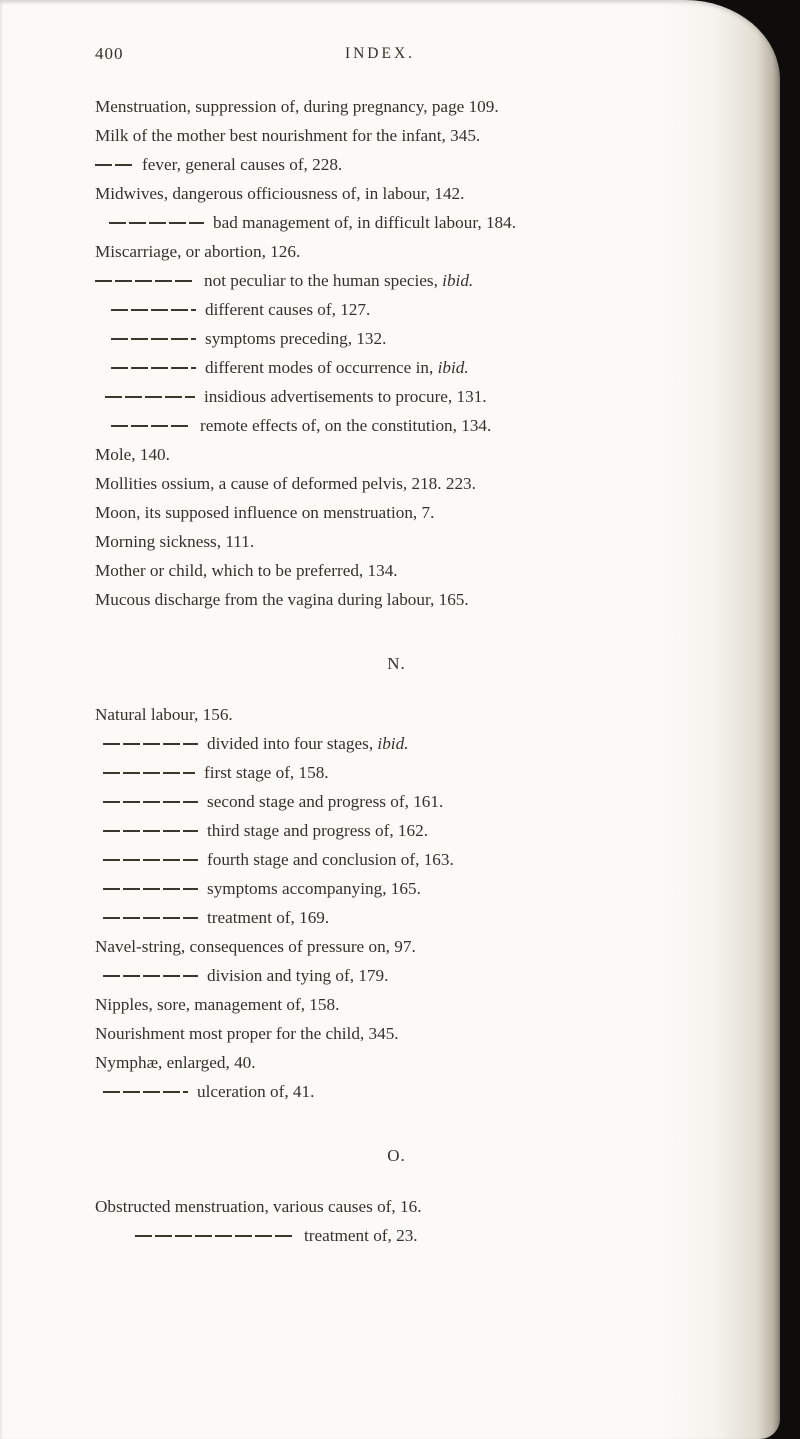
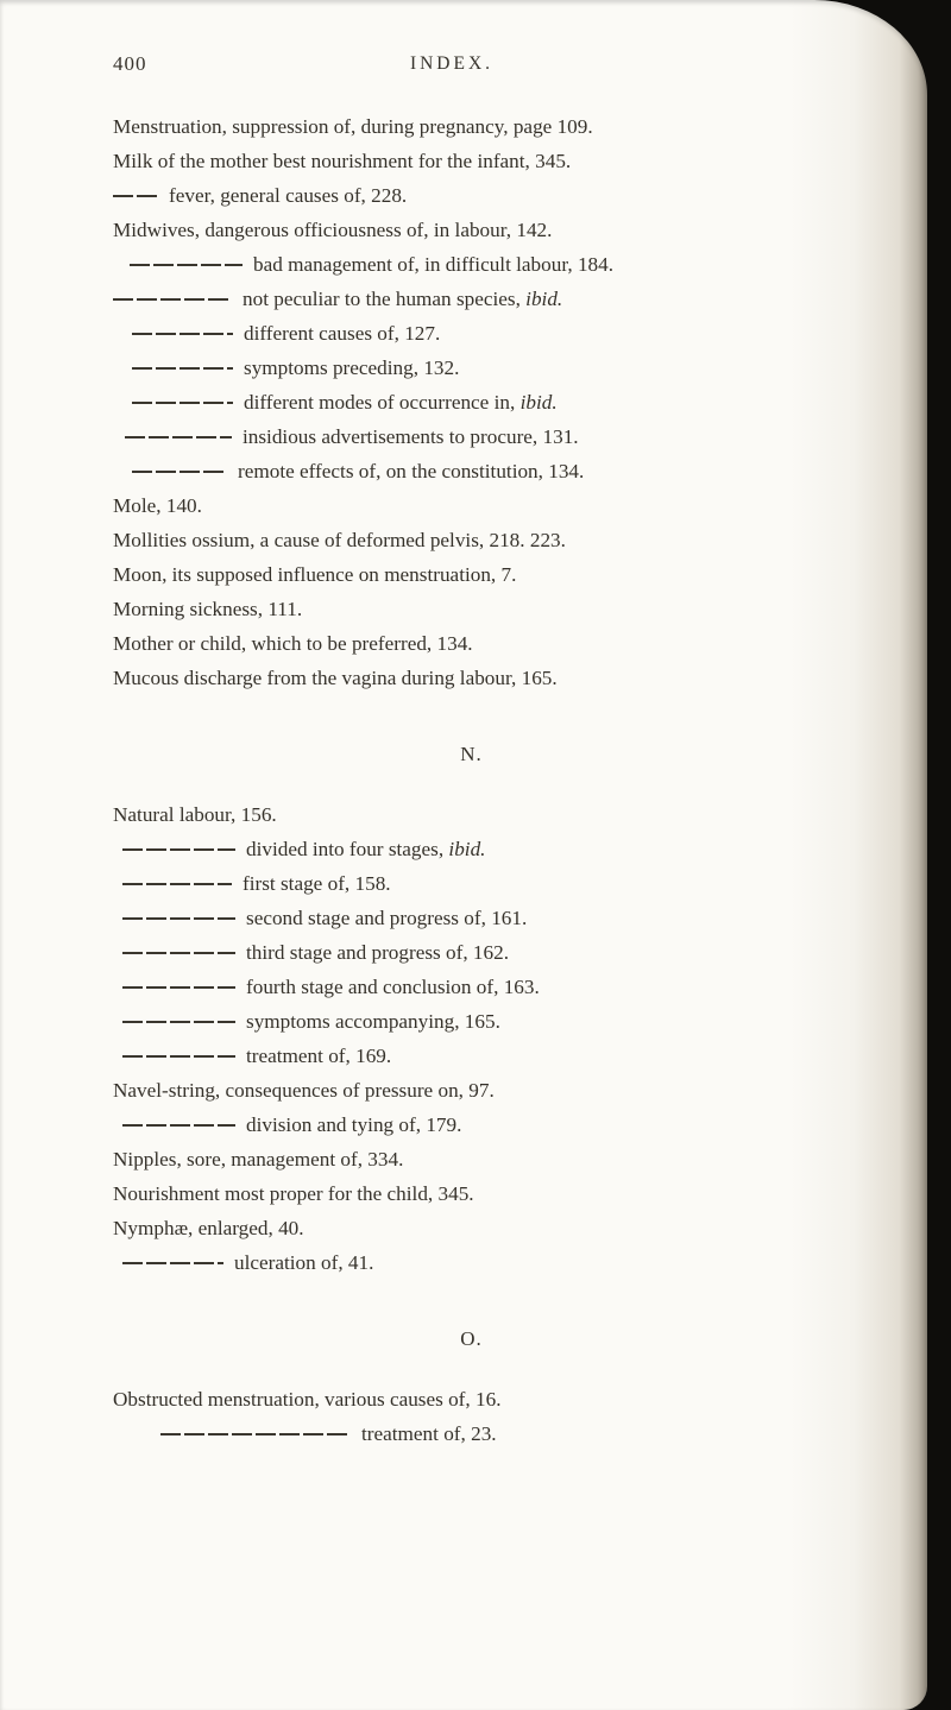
  400
  INDEX.
  Menstruation, suppression of, during pregnancy, page 109.
  Milk of the mother best nourishment for the infant, 345.
  fever, general causes of, 228.
  Midwives, dangerous officiousness of, in labour, 142.
  bad management of, in difficult labour, 184.
- Miscarriage, or abortion, 126.
  not peculiar to the human species, ibid.
  different causes of, 127.
  symptoms preceding, 132.
  different modes of occurrence in, ibid.
  insidious advertisements to procure, 131.
  remote effects of, on the constitution, 134.
  Mole, 140.
  Mollities ossium, a cause of deformed pelvis, 218. 223.
  Moon, its supposed influence on menstruation, 7.
  Morning sickness, 111.
  Mother or child, which to be preferred, 134.
  Mucous discharge from the vagina during labour, 165.
  N.
  Natural labour, 156.
  divided into four stages, ibid.
  first stage of, 158.
  second stage and progress of, 161.
  third stage and progress of, 162.
  fourth stage and conclusion of, 163.
  symptoms accompanying, 165.
  treatment of, 169.
  Navel-string, consequences of pressure on, 97.
  division and tying of, 179.
- Nipples, sore, management of, 158.
+ Nipples, sore, management of, 334.
  Nourishment most proper for the child, 345.
  Nymphæ, enlarged, 40.
  ulceration of, 41.
  O.
  Obstructed menstruation, various causes of, 16.
  treatment of, 23.
